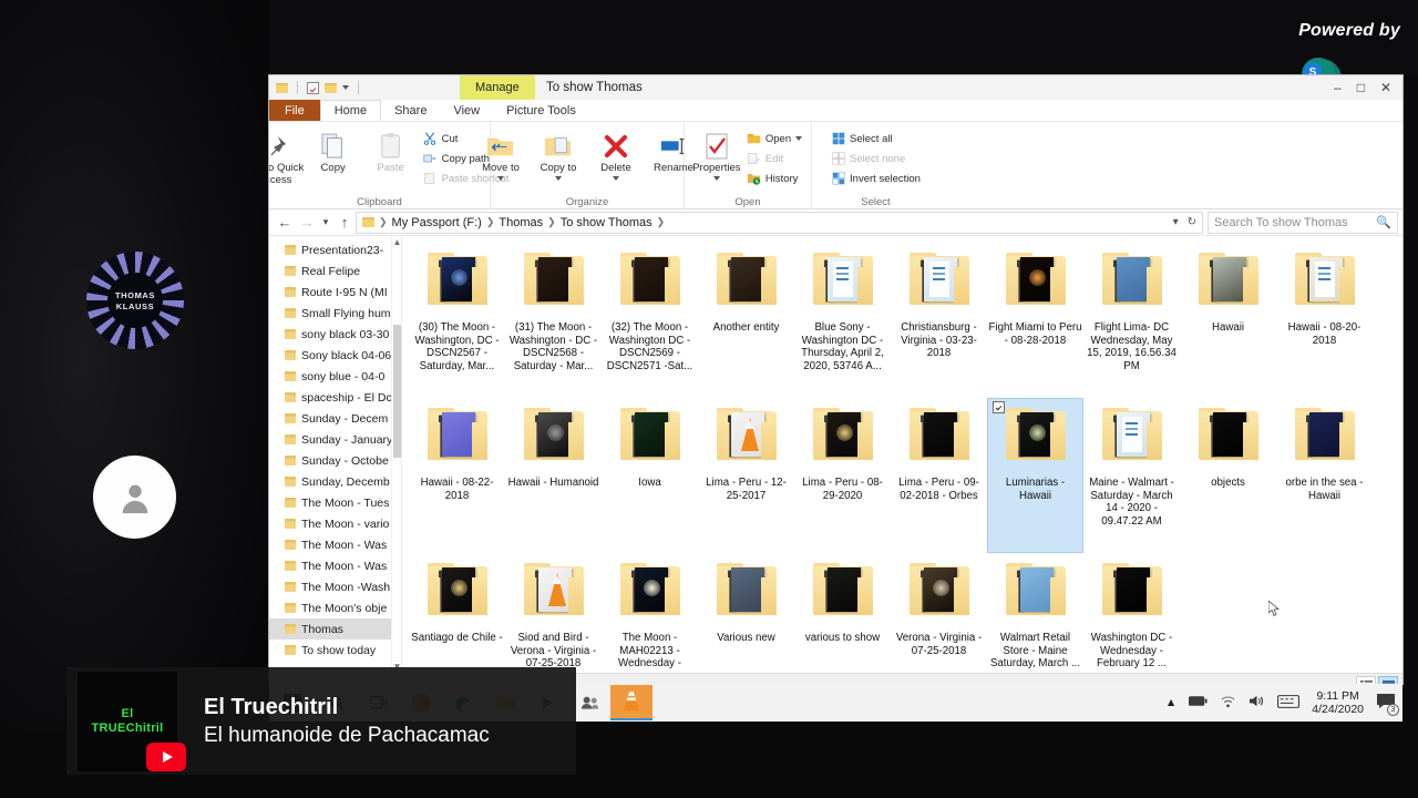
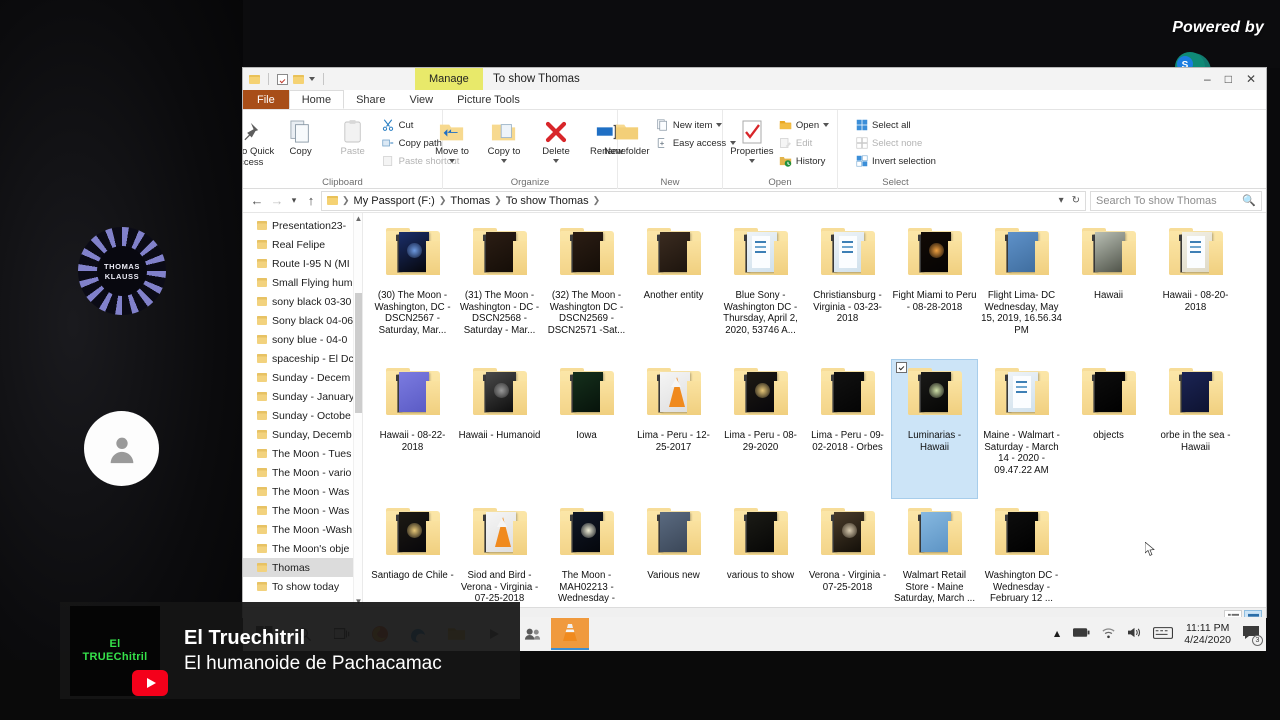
  THOMAS
  KLAUSS
  Powered by
  S
  Manage
  To show Thomas
  –
  □
  ✕
  File
  Home
  Share
  View
  Picture Tools
  Copy
  Paste
  Cut
  Copy path
  Paste shortcut
  Clipboard
  Move to
  Copy to
  Delete
  Rename
  Organize
+ New folder
+ New item
+ Easy access
+ New
  Properties
  Open
  Edit
  History
  Open
  Select all
  Select none
  Invert selection
  Select
  ←
  →
  ▾
  ↑
  ❯
  My Passport (F:)
  ❯
  Thomas
  ❯
  To show Thomas
  ❯
  ▾
  ↻
  Search To show Thomas
  🔍
  Presentation23-
  Real Felipe
  Route I-95 N (MI
  Small Flying hum
  sony black 03-30
  Sony black 04-06
  sony blue - 04-0
  spaceship - El Dc
  Sunday - Decem
  Sunday - January
  Sunday - Octobe
  Sunday, Decemb
  The Moon - Tues
  The Moon - vario
  The Moon - Was
  The Moon - Was
  The Moon -Wash
  The Moon's obje
  Thomas
  To show today
  ▲
  (30) The Moon - Washington, DC - DSCN2567 -Saturday, Mar...
  (31) The Moon - Washington - DC - DSCN2568 -Saturday - Mar...
  (32) The Moon -Washington DC - DSCN2569 - DSCN2571 -Sat...
  Another entity
  Blue Sony - Washington DC - Thursday, April 2, 2020, 53746 A...
  Christiansburg - Virginia - 03-23-2018
  Fight Miami to Peru - 08-28-2018
  Flight Lima- DC Wednesday, May 15, 2019, 16.56.34 PM
  Hawaii
  Hawaii - 08-20-2018
  Hawaii - 08-22-2018
  Hawaii - Humanoid
  Iowa
  Lima - Peru - 12-25-2017
  Lima - Peru - 08-29-2020
  Lima - Peru - 09-02-2018 - Orbes
  Luminarias - Hawaii
  Maine - Walmart - Saturday - March 14 - 2020 - 09.47.22 AM
  objects
  orbe in the sea - Hawaii
  Santiago de Chile -
  Siod and Bird - Verona - Virginia - 07-25-2018
  The Moon - MAH02213 - Wednesday -
  Various new
  various to show
  Verona - Virginia - 07-25-2018
  Walmart Retail Store - Maine Saturday, March ...
  Washington DC - Wednesday - February 12 ...
  ▲
- 9:11 PM
+ 11:11 PM
  4/24/2020
  El
  TRUEChitril
  El Truechitril
  El humanoide de Pachacamac
